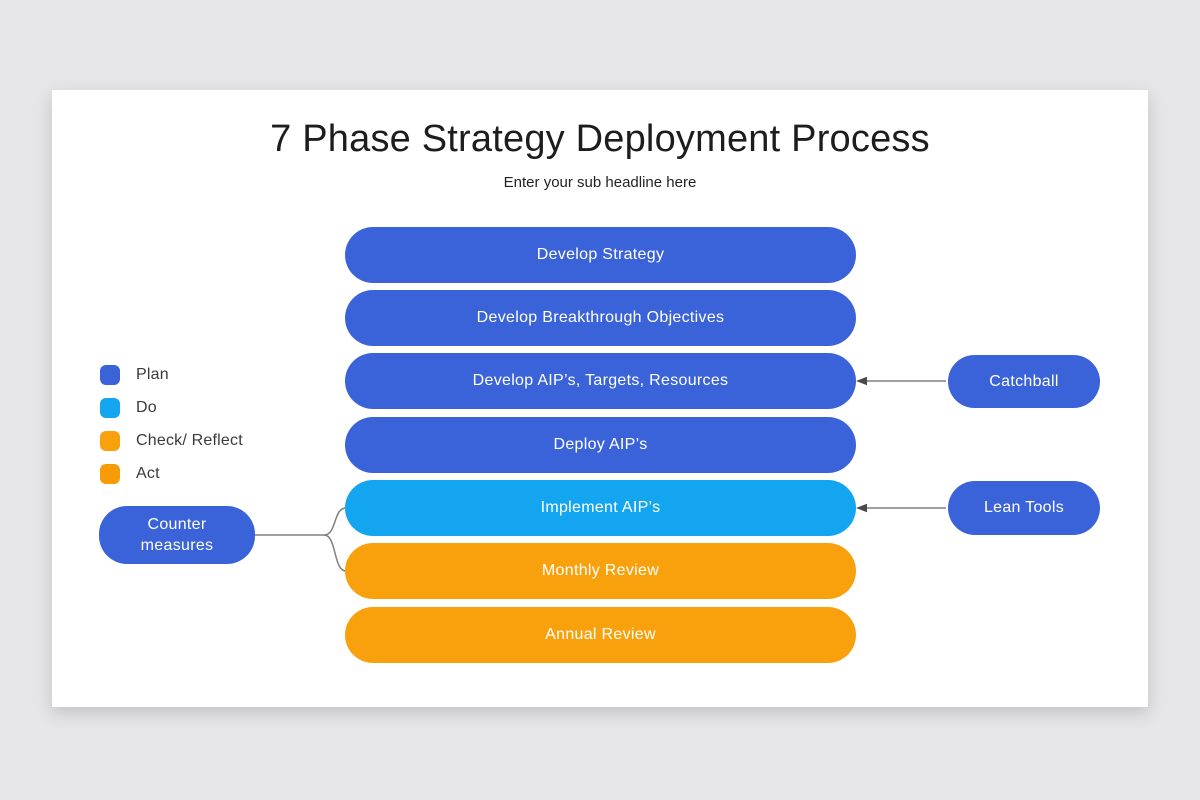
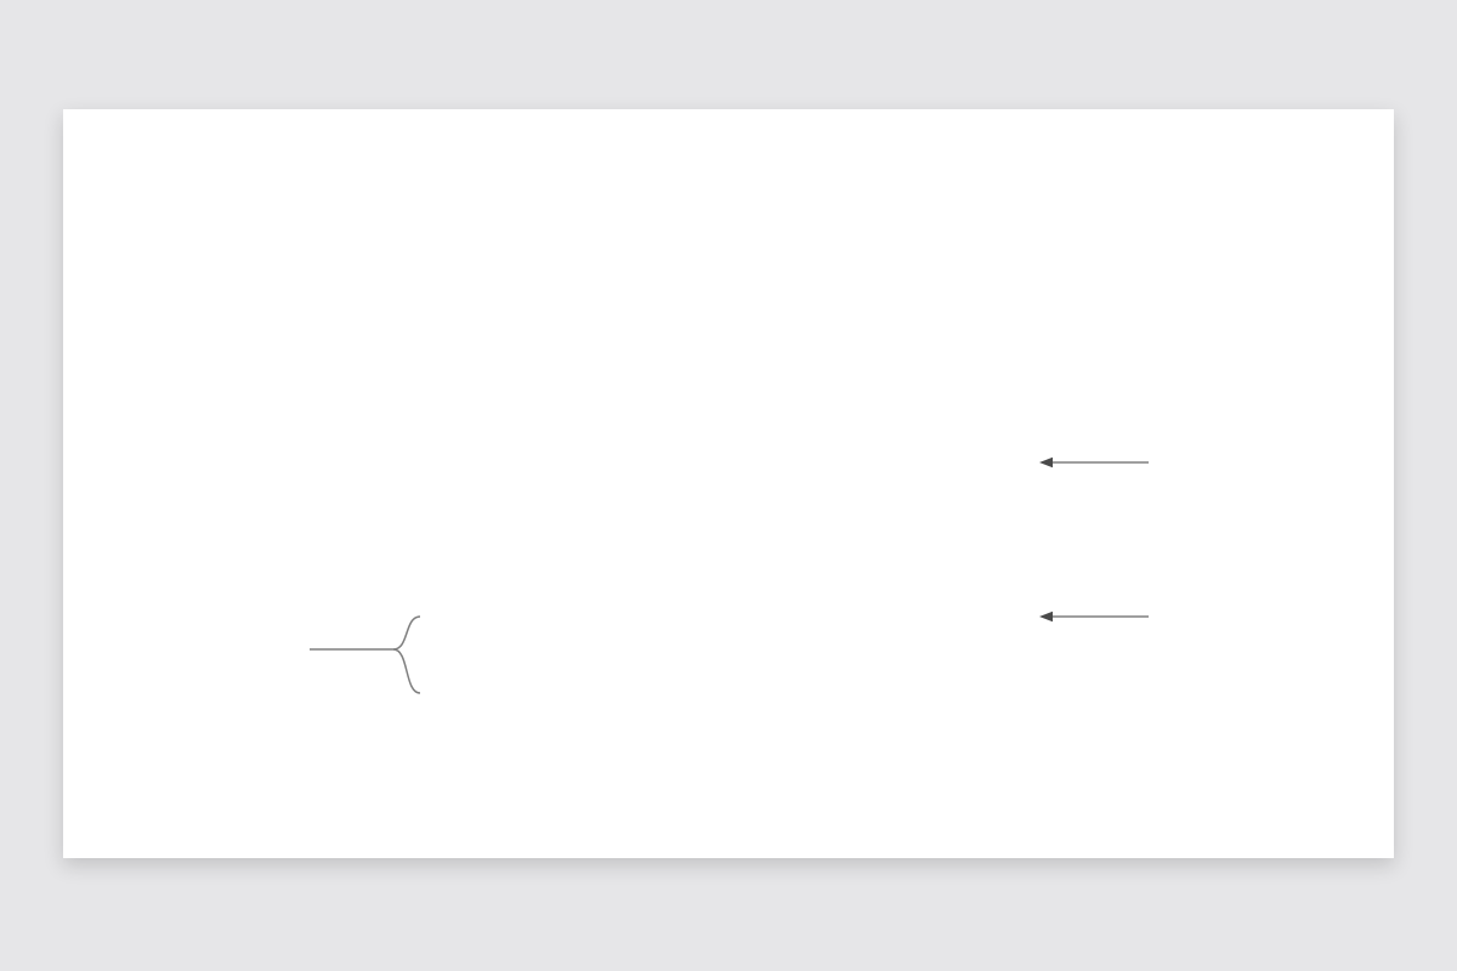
- 7 Phase Strategy Deployment Process
- Enter your sub headline here
- Plan
- Do
- Check/ Reflect
- Act
- Develop Strategy
- Develop Breakthrough Objectives
- Develop AIP’s, Targets, Resources
- Deploy AIP’s
- Implement AIP’s
- Monthly Review
- Annual Review
- Counter measures
- Catchball
- Lean Tools
